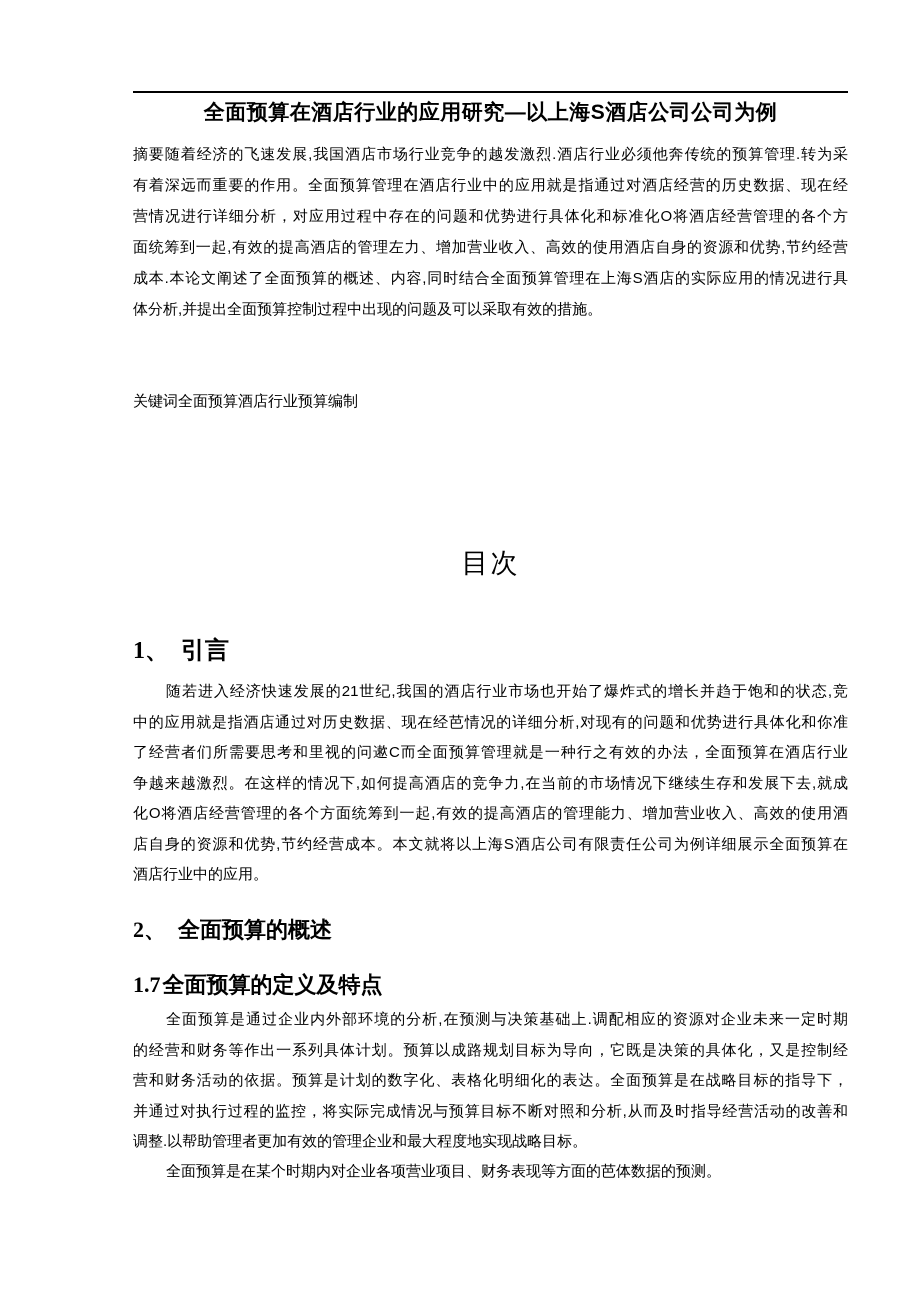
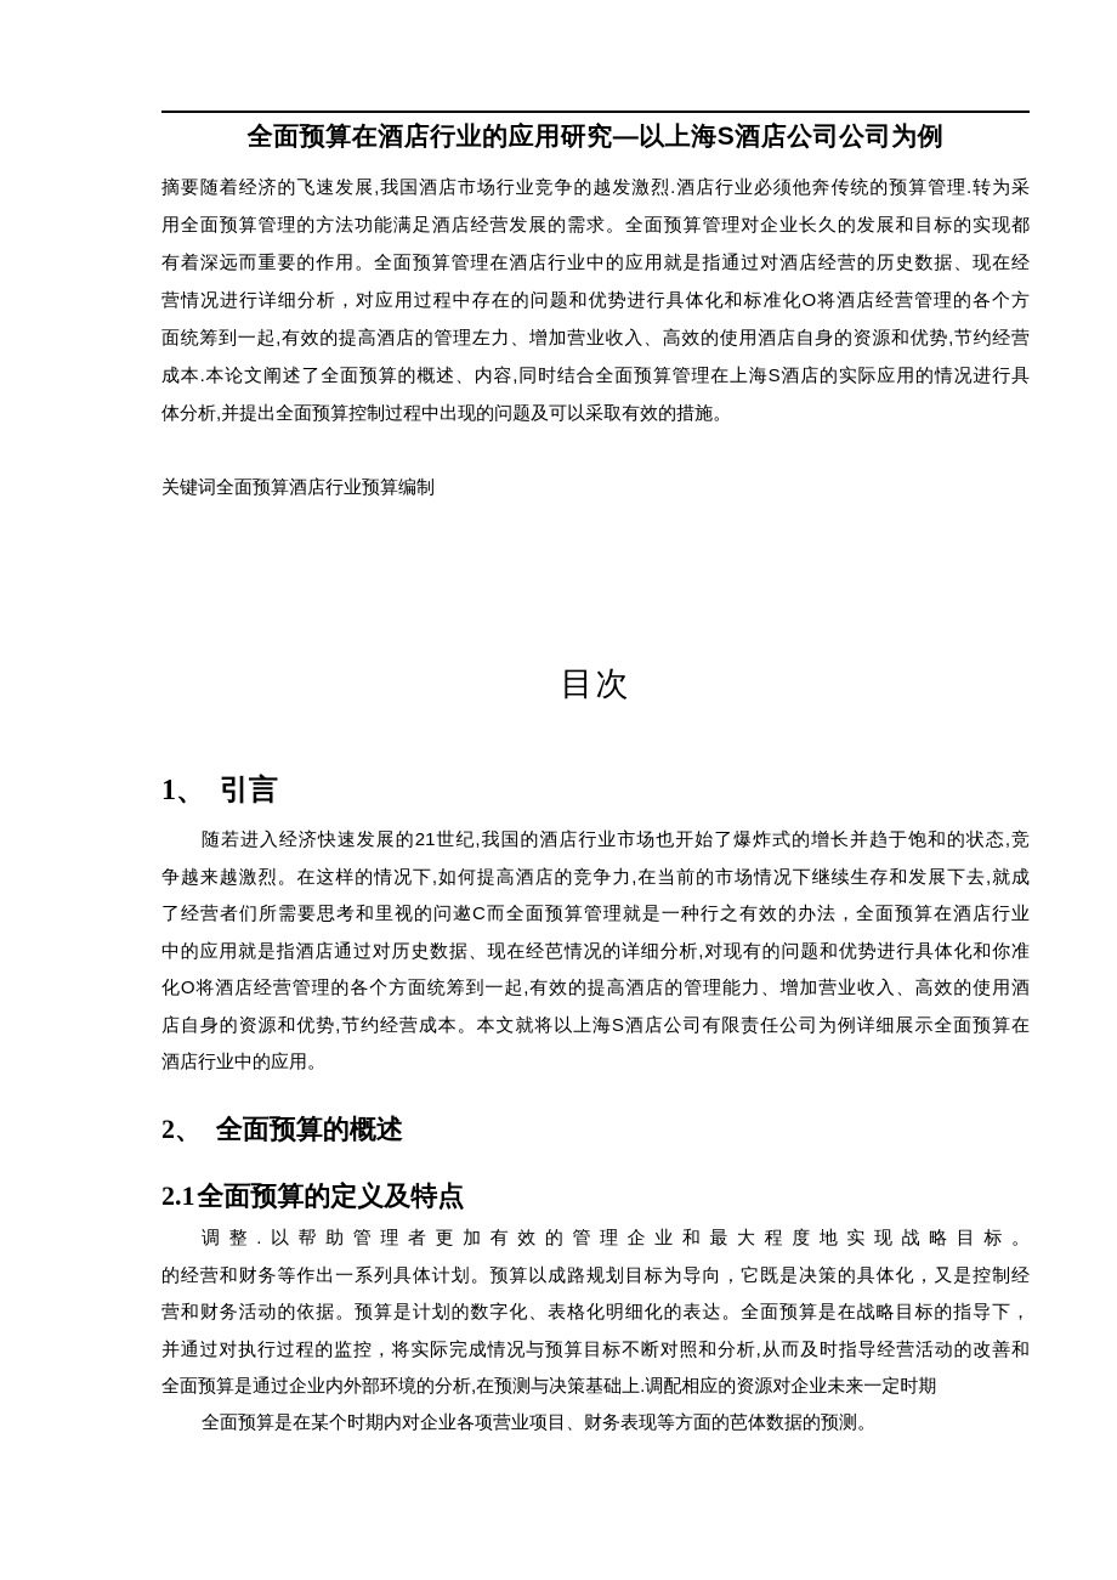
  全面预算在酒店行业的应用研究—以上海S酒店公司公司为例
  摘要随着经济的飞速发展,我国酒店市场行业竞争的越发激烈.酒店行业必须他奔传统的预算管理.转为采
+ 用全面预算管理的方法功能满足酒店经营发展的需求。全面预算管理对企业长久的发展和目标的实现都
  有着深远而重要的作用。全面预算管理在酒店行业中的应用就是指通过对酒店经营的历史数据、现在经
  营情况进行详细分析，对应用过程中存在的问题和优势进行具体化和标准化O将酒店经营管理的各个方
  面统筹到一起,有效的提高酒店的管理左力、增加营业收入、高效的使用酒店自身的资源和优势,节约经营
  成本.本论文阐述了全面预算的概述、内容,同时结合全面预算管理在上海S酒店的实际应用的情况进行具
  体分析,并提出全面预算控制过程中出现的问题及可以采取有效的措施。
  关键词全面预算酒店行业预算编制
  目次
  1、 引言
  随若进入经济快速发展的21世纪,我国的酒店行业市场也开始了爆炸式的增长并趋于饱和的状态,竞
- 中的应用就是指酒店通过对历史数据、现在经芭情况的详细分析,对现有的问题和优势进行具体化和你准
+ 争越来越激烈。在这样的情况下,如何提高酒店的竞争力,在当前的市场情况下继续生存和发展下去,就成
  了经营者们所需要思考和里视的问遬C而全面预算管理就是一种行之有效的办法，全面预算在酒店行业
- 争越来越激烈。在这样的情况下,如何提高酒店的竞争力,在当前的市场情况下继续生存和发展下去,就成
+ 中的应用就是指酒店通过对历史数据、现在经芭情况的详细分析,对现有的问题和优势进行具体化和你准
  化O将酒店经营管理的各个方面统筹到一起,有效的提高酒店的管理能力、增加营业收入、高效的使用酒
  店自身的资源和优势,节约经营成本。本文就将以上海S酒店公司有限责任公司为例详细展示全面预算在
  酒店行业中的应用。
  2、 全面预算的概述
- 1.7全面预算的定义及特点
+ 2.1全面预算的定义及特点
- 全面预算是通过企业内外部环境的分析,在预测与决策基础上.调配相应的资源对企业未来一定时期
+ 调整.以帮助管理者更加有效的管理企业和最大程度地实现战略目标。
  的经营和财务等作出一系列具体计划。预算以成路规划目标为导向，它既是决策的具体化，又是控制经
  营和财务活动的依据。预算是计划的数字化、表格化明细化的表达。全面预算是在战略目标的指导下，
  并通过对执行过程的监控，将实际完成情况与预算目标不断对照和分析,从而及时指导经营活动的改善和
- 调整.以帮助管理者更加有效的管理企业和最大程度地实现战略目标。
+ 全面预算是通过企业内外部环境的分析,在预测与决策基础上.调配相应的资源对企业未来一定时期
  全面预算是在某个时期内对企业各项营业项目、财务表现等方面的芭体数据的预测。
